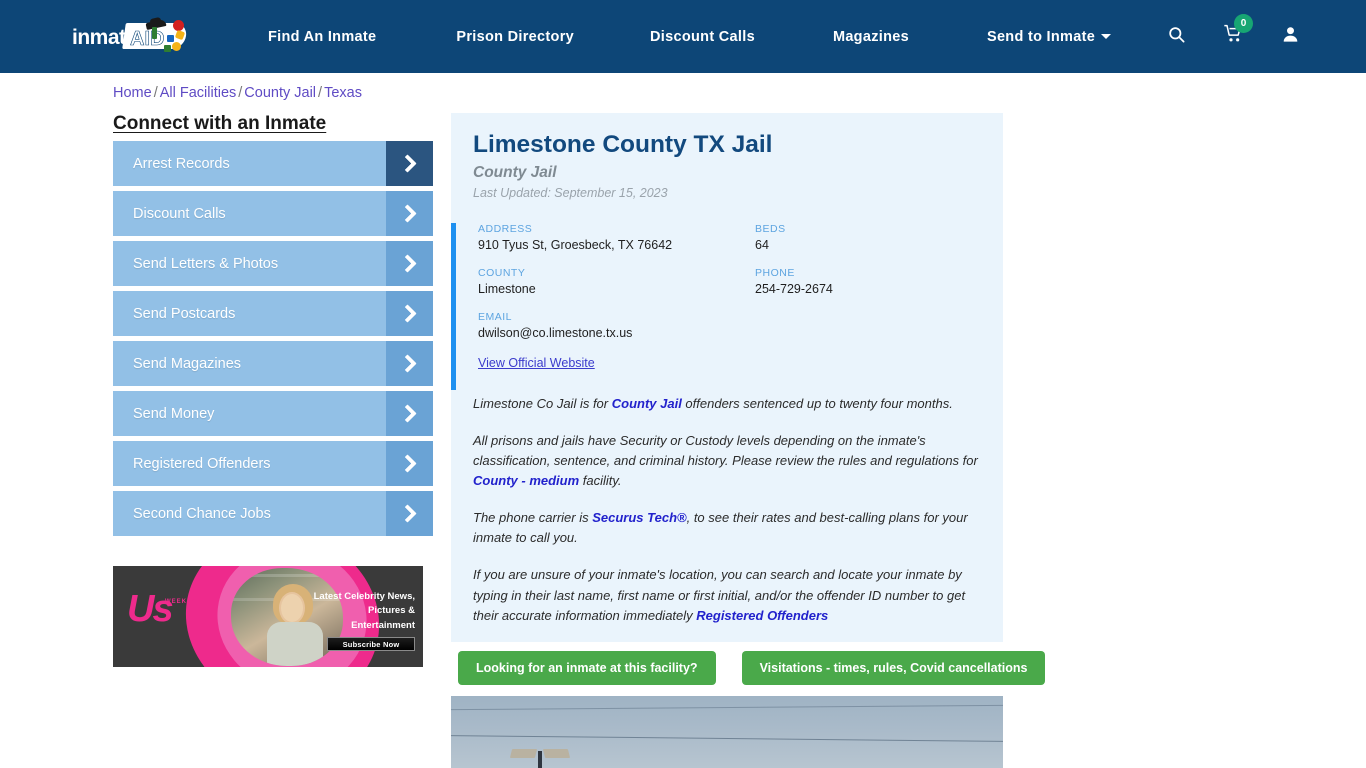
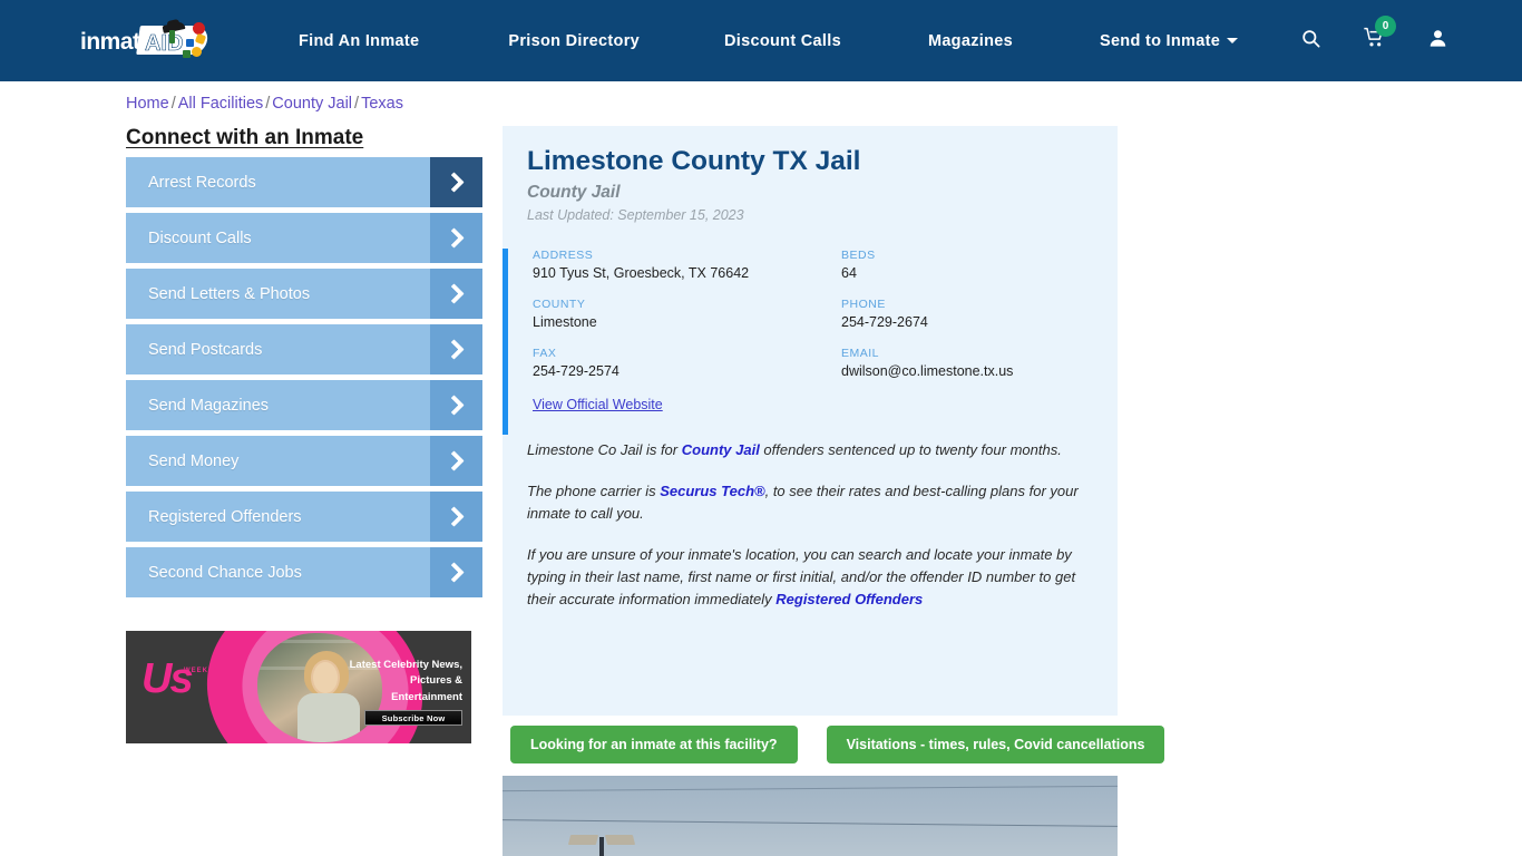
  inmate
  AID
  Find An Inmate
  Prison Directory
  Discount Calls
  Magazines
  Send to Inmate
  0
  Home / All Facilities / County Jail / Texas
  Connect with an Inmate
  Arrest Records
  Discount Calls
  Send Letters & Photos
  Send Postcards
  Send Magazines
  Send Money
  Registered Offenders
  Second Chance Jobs
  Us
  Latest Celebrity News, Pictures & Entertainment
  Subscribe Now
  Limestone County TX Jail
  County Jail
  Last Updated: September 15, 2023
  ADDRESS
  910 Tyus St, Groesbeck, TX 76642
  BEDS
  64
  COUNTY
  Limestone
  PHONE
  254-729-2674
+ FAX
+ 254-729-2574
  EMAIL
  dwilson@co.limestone.tx.us
  View Official Website
  Limestone Co Jail is for County Jail offenders sentenced up to twenty four months.
- All prisons and jails have Security or Custody levels depending on the inmate's classification, sentence, and criminal history. Please review the rules and regulations for County - medium facility.
  The phone carrier is Securus Tech®, to see their rates and best-calling plans for your inmate to call you.
  If you are unsure of your inmate's location, you can search and locate your inmate by typing in their last name, first name or first initial, and/or the offender ID number to get their accurate information immediately Registered Offenders
  Looking for an inmate at this facility?
  Visitations - times, rules, Covid cancellations
